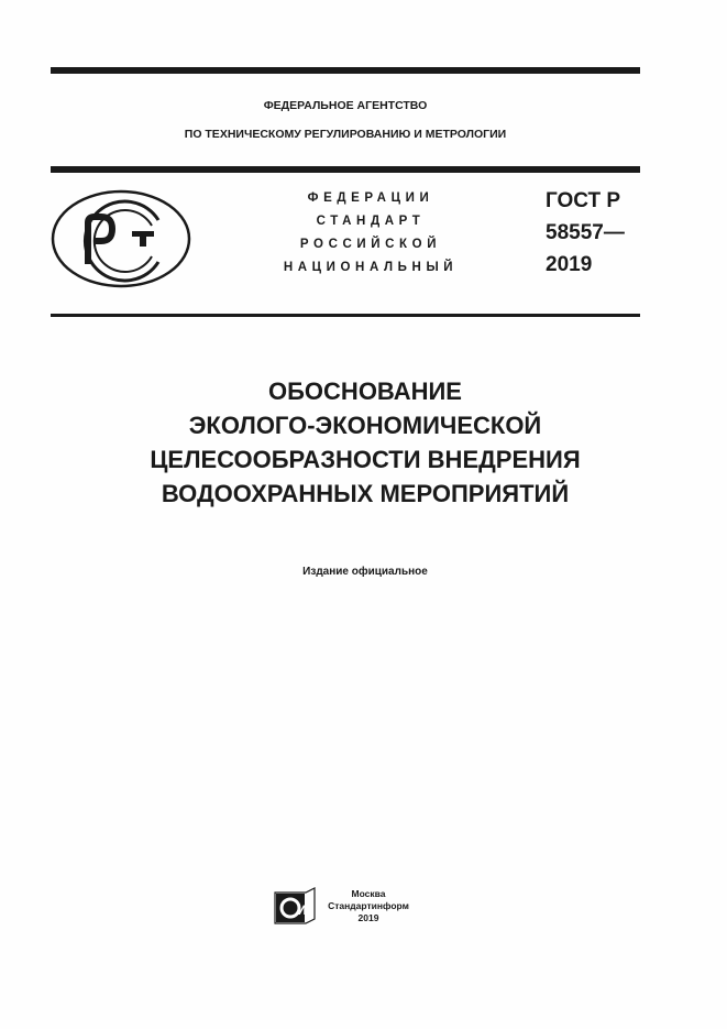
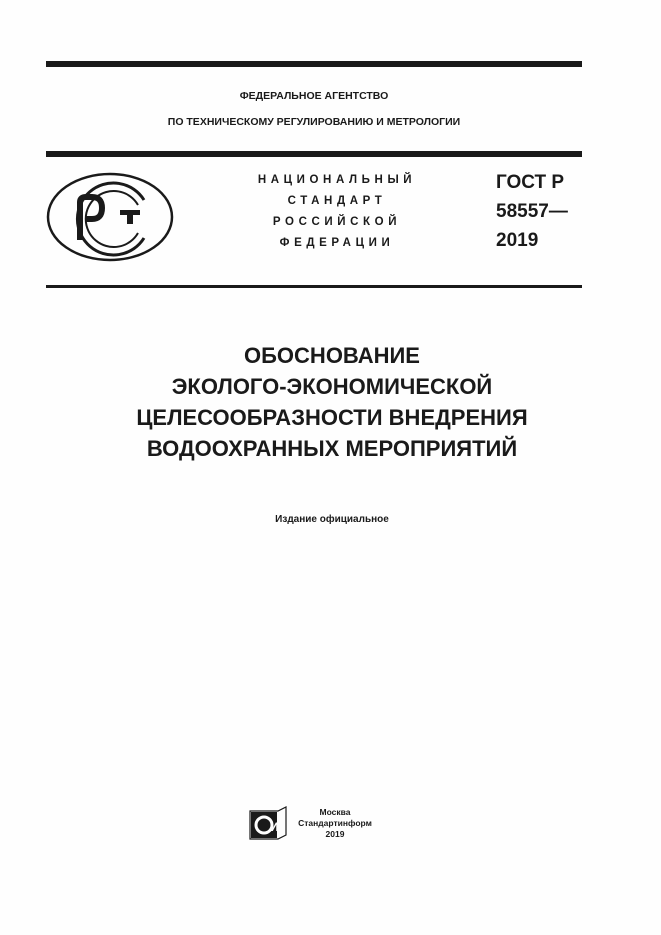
  ФЕДЕРАЛЬНОЕ АГЕНТСТВО
  ПО ТЕХНИЧЕСКОМУ РЕГУЛИРОВАНИЮ И МЕТРОЛОГИИ
- ФЕДЕРАЦИИ
+ НАЦИОНАЛЬНЫЙ
  СТАНДАРТ
  РОССИЙСКОЙ
- НАЦИОНАЛЬНЫЙ
+ ФЕДЕРАЦИИ
  ГОСТ Р
  58557—
  2019
  ОБОСНОВАНИЕ
  ЭКОЛОГО-ЭКОНОМИЧЕСКОЙ
  ЦЕЛЕСООБРАЗНОСТИ ВНЕДРЕНИЯ
  ВОДООХРАННЫХ МЕРОПРИЯТИЙ
  Издание официальное
  И
  Москва
  Стандартинформ
  2019
